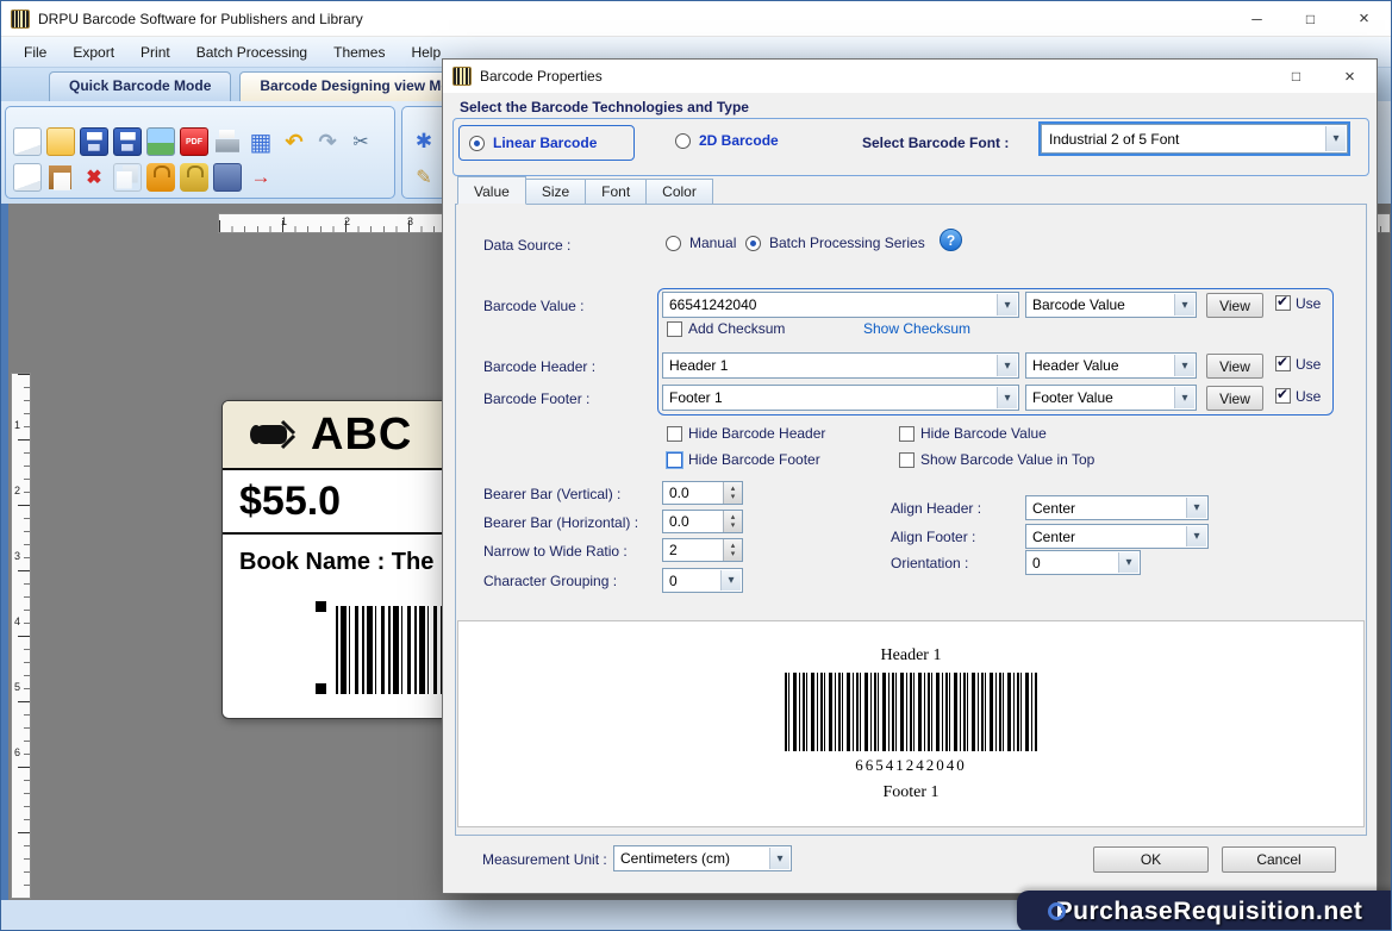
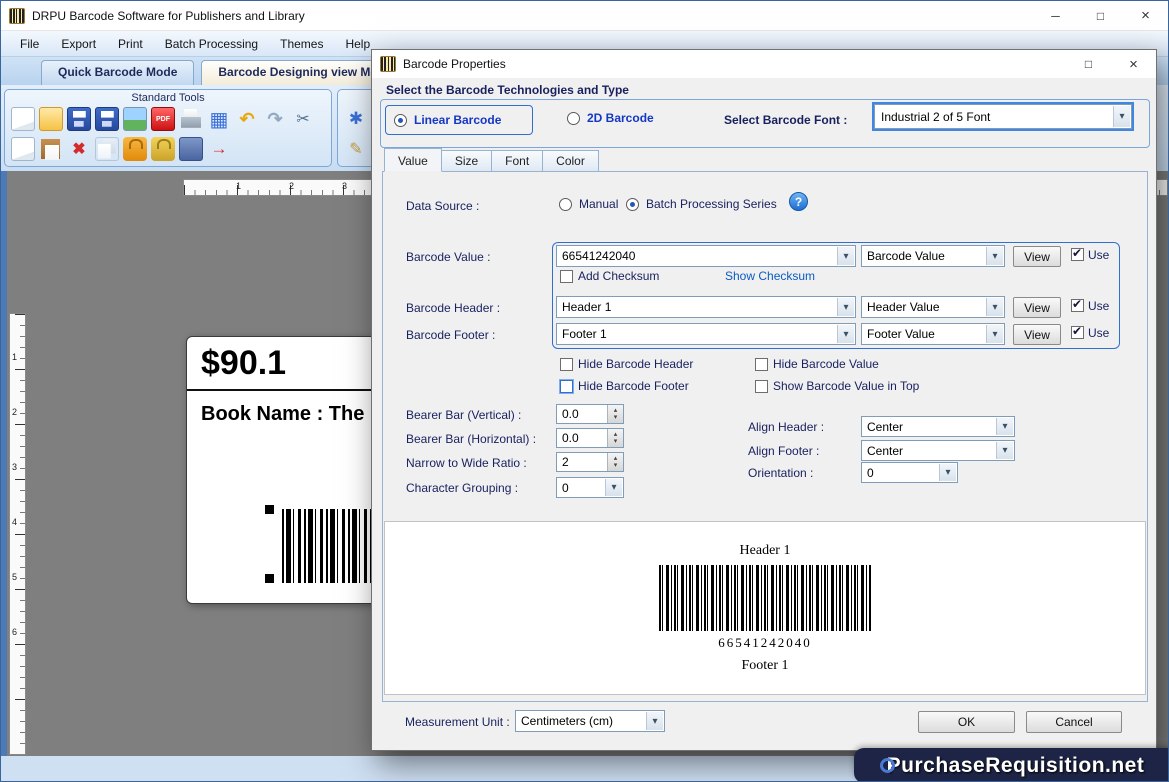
  DRPU Barcode Software for Publishers and Library
  ─
  □
  ×
  File
  Export
  Print
  Batch Processing
  Themes
  Help
  Quick Barcode Mode
  Barcode Designing view M
+ Standard Tools
  ▦
  ↶
  ↷
  ✂
  ✖
  →
  ✱
  ✎
  1
  2
  3
  1
  2
  3
  4
  5
  6
- ABC
- $55.0
+ $90.1
  Book Name : The
  Barcode Properties
  □
  ×
  Select the Barcode Technologies and Type
  Linear Barcode
  2D Barcode
  Select Barcode Font :
  Industrial 2 of 5 Font
  Value
  Size
  Font
  Color
  Data Source :
  Manual
  Batch Processing Series
  ?
  Barcode Value :
  66541242040
  Barcode Value
  View
  Use
  Add Checksum
  Show Checksum
  Barcode Header :
  Header 1
  Header Value
  View
  Use
  Barcode Footer :
  Footer 1
  Footer Value
  View
  Use
  Hide Barcode Header
  Hide Barcode Value
  Hide Barcode Footer
  Show Barcode Value in Top
  Bearer Bar (Vertical) :
  0.0
  Bearer Bar (Horizontal) :
  0.0
  Narrow to Wide Ratio :
  2
  Character Grouping :
  0
  Align Header :
  Center
  Align Footer :
  Center
  Orientation :
  0
  Header 1
  66541242040
  Footer 1
  Measurement Unit :
  Centimeters (cm)
  OK
  Cancel
  PurchaseRequisition.net
